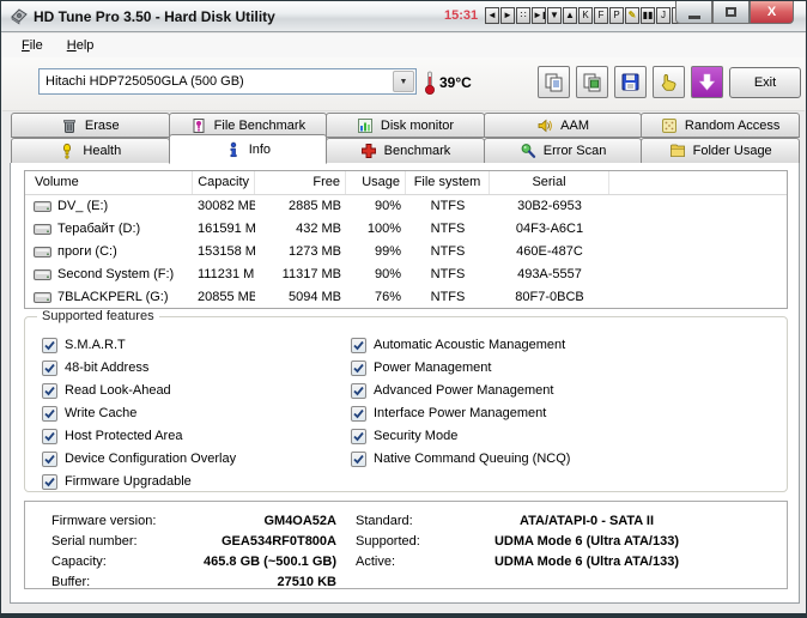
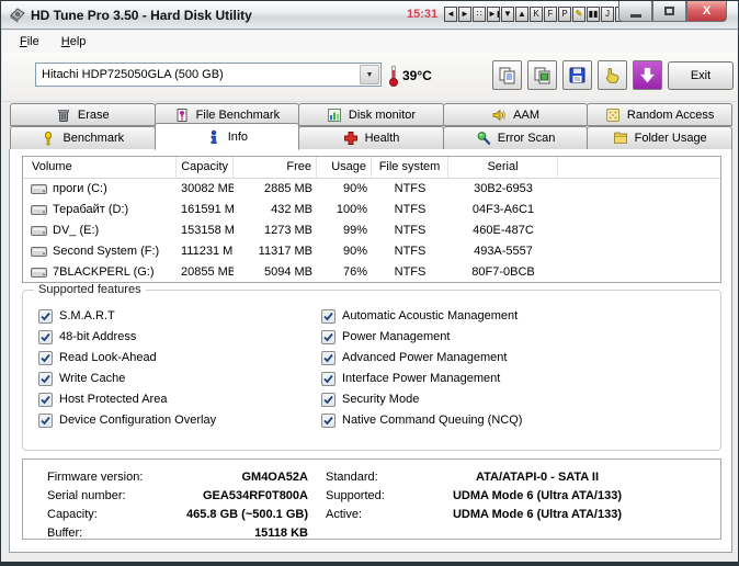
  HD Tune Pro 3.50 - Hard Disk Utility
  15:31
  ◄
  ►
  ∷
  ►▮
  ▼
  ▲
  K
  F
  P
  ✎
  ▮▮
  J
  X
  File
  Help
  Hitachi HDP725050GLA (500 GB)
  39°C
  Exit
  Erase
  File Benchmark
  Disk monitor
  AAM
  Random Access
- Health
+ Benchmark
  Info
- Benchmark
+ Health
  Error Scan
  Folder Usage
  Volume
  Capacity
  Free
  Usage
  File system
  Serial
- DV_ (E:)
+ проги (C:)
  30082 MB
  2885 MB
  90%
  NTFS
  30B2-6953
  Терабайт (D:)
  161591 M
  432 MB
  100%
  NTFS
  04F3-A6C1
- проги (C:)
+ DV_ (E:)
  153158 M
  1273 MB
  99%
  NTFS
  460E-487C
  Second System (F:)
  111231 M
  11317 MB
  90%
  NTFS
  493A-5557
  7BLACKPERL (G:)
  20855 MB
  5094 MB
  76%
  NTFS
  80F7-0BCB
  Supported features
  S.M.A.R.T
  48-bit Address
  Read Look-Ahead
  Write Cache
  Host Protected Area
  Device Configuration Overlay
- Firmware Upgradable
  Automatic Acoustic Management
  Power Management
  Advanced Power Management
  Interface Power Management
  Security Mode
  Native Command Queuing (NCQ)
  Firmware version:
  GM4OA52A
  Serial number:
  GEA534RF0T800A
  Capacity:
  465.8 GB (~500.1 GB)
  Buffer:
- 27510 KB
+ 15118 KB
  Standard:
  ATA/ATAPI-0 - SATA II
  Supported:
  UDMA Mode 6 (Ultra ATA/133)
  Active:
  UDMA Mode 6 (Ultra ATA/133)
